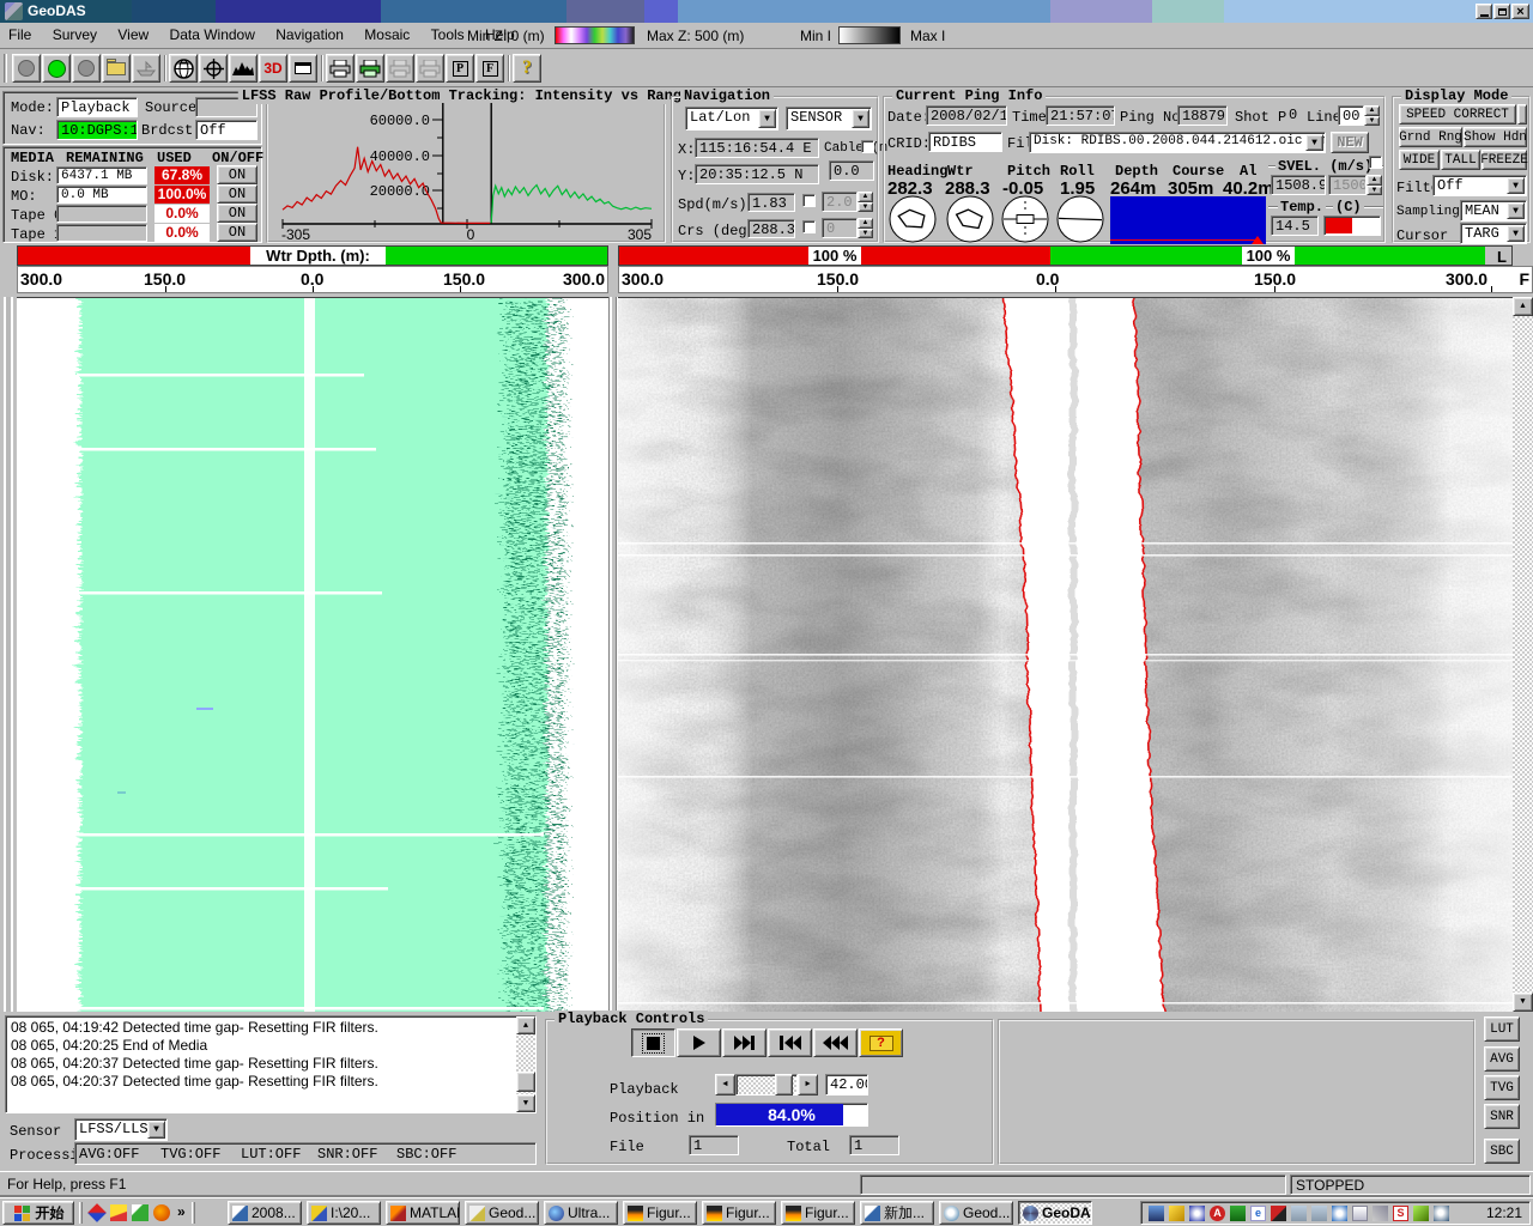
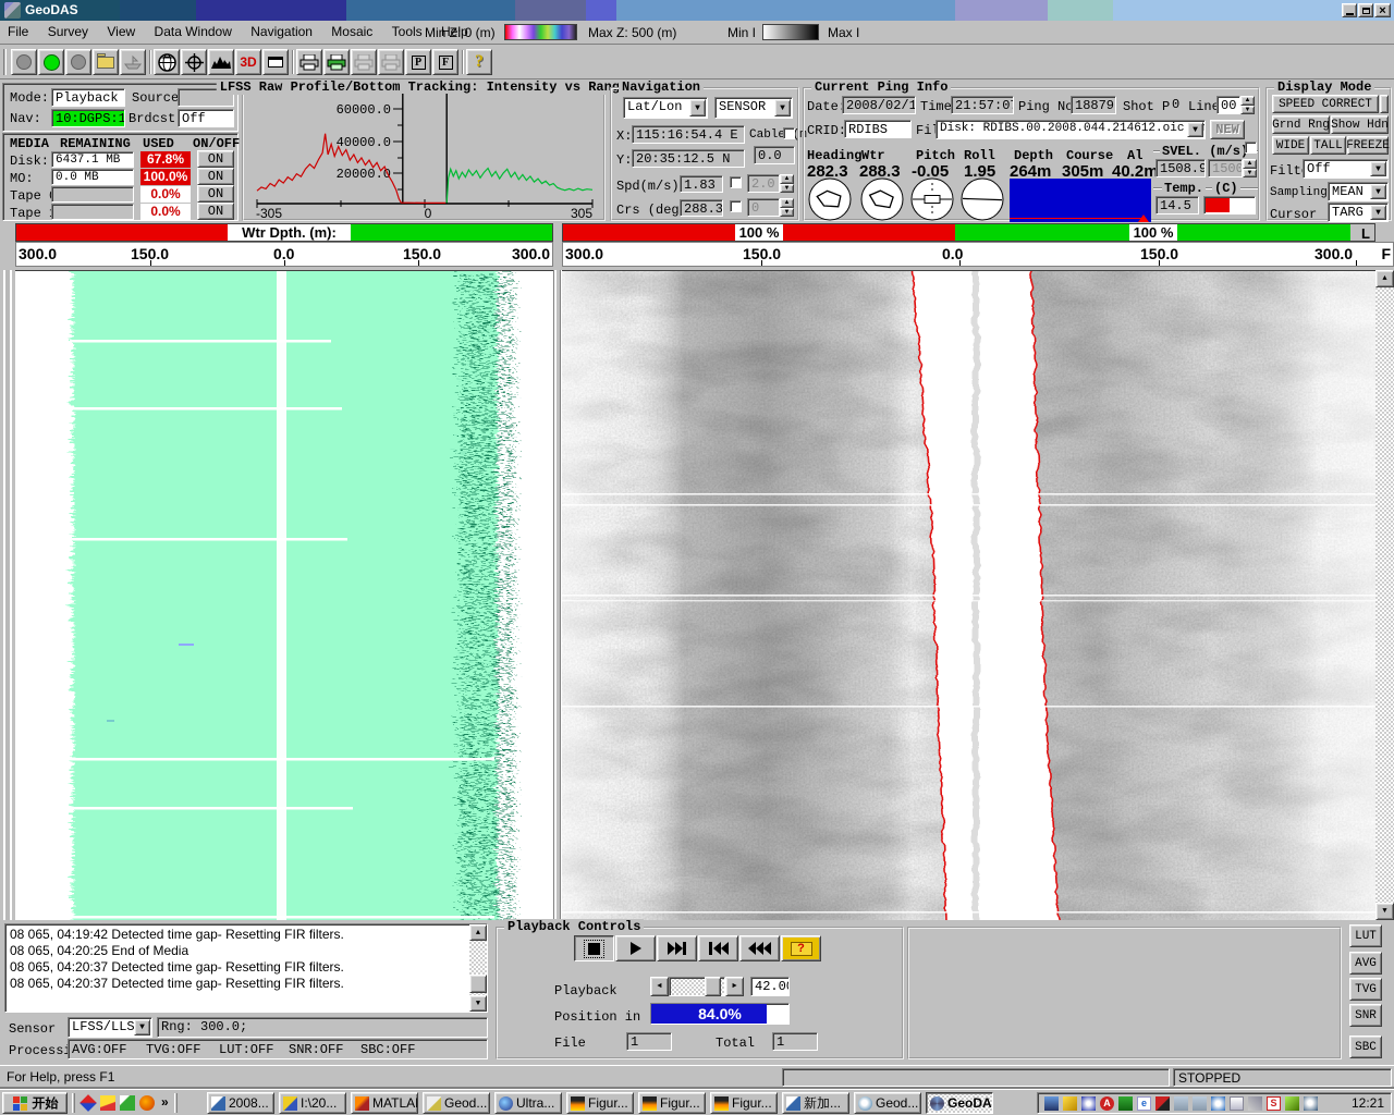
  GeoDAS
  ×
  File Survey View Data Window Navigation Mosaic Tools Help
  Min Z: 0 (m)
  Max Z: 500 (m)
  Min I
  Max I
  3D
  P
  F
  ?
  Mode:
  Playback
  Source
  Nav:
  10:DGPS:1
  Brdcst
  Off
  MEDIA
  REMAINING
  USED
  ON/OFF
  Disk:
  6437.1 MB
  67.8%
  ON
  MO:
  0.0 MB
  100.0%
  ON
  Tape
  0.0%
  ON
  Tape
  0.0%
  ON
  LFSS Raw Profile/Bottom Tracking: Intensity vs Rang
  60000.0
  40000.0
  20000.0
  -305
  0
  305
  Navigation
  Lat/Lon
  ▼
  SENSOR
  ▼
  X:
  115:16:54.4 E
  Cable (m
  Y:
  20:35:12.5 N
  0.0
  Spd(m/s)
  1.83
  2.0
  Crs (deg
  288.3
  0
  Current Ping Info
  Date
  2008/02/1
  Time
  21:57:0
  Ping No
  18879
  Shot P
  0
  Lin
  00
  CRID:
  RDIBS
  Disk: RDIBS.00.2008.044.214612.oic
  ▼
  NEW
  Heading
  Wtr
  Pitch
  Roll
  Depth
  Course
  Al
  282.3
  288.3
  -0.05
  1.95
  264m
  305m
  40.2m
  SVEL. (m/s
  1508.9
  1500
  Temp.
  (C)
  14.5
  Display Mode
  SPEED CORRECT
  Grnd Rng
  Show Hdn
  WIDE
  TALL
  FREEZE
  Filt
  Off
  ▼
  Sampling
  MEAN
  ▼
  Cursor
  TARG
  ▼
  300.0
  150.0
  0.0
  150.0
  300.0
  100 %
  100 %
  L
  300.0
  150.0
  0.0
  150.0
  300.0
  F
  ▲
  ▼
  08 065, 04:19:42 Detected time gap- Resetting FIR filters.
  08 065, 04:20:25 End of Media
  08 065, 04:20:37 Detected time gap- Resetting FIR filters.
  08 065, 04:20:37 Detected time gap- Resetting FIR filters.
  ▲
  ▼
  Sensor
  LFSS/LLS
  ▼
+ Rng: 300.0;
  Process
  AVG:OFF
  TVG:OFF
  LUT:OFF
  SNR:OFF
  SBC:OFF
  Playback Controls
  ?
  Playback
  ◄
  ►
  42.0
  Position in
  84.0%
  File
  1
  Total
  1
  LUT
  AVG
  TVG
  SNR
  SBC
  For Help, press F1
  STOPPED
  开始
  »
  2008...
  I:\20...
  MATLA
  Geod...
  Ultra...
  Figur...
  Figur...
  Figur...
  新加...
  Geod...
  GeoDA
  A
  e
  S
  12:21
